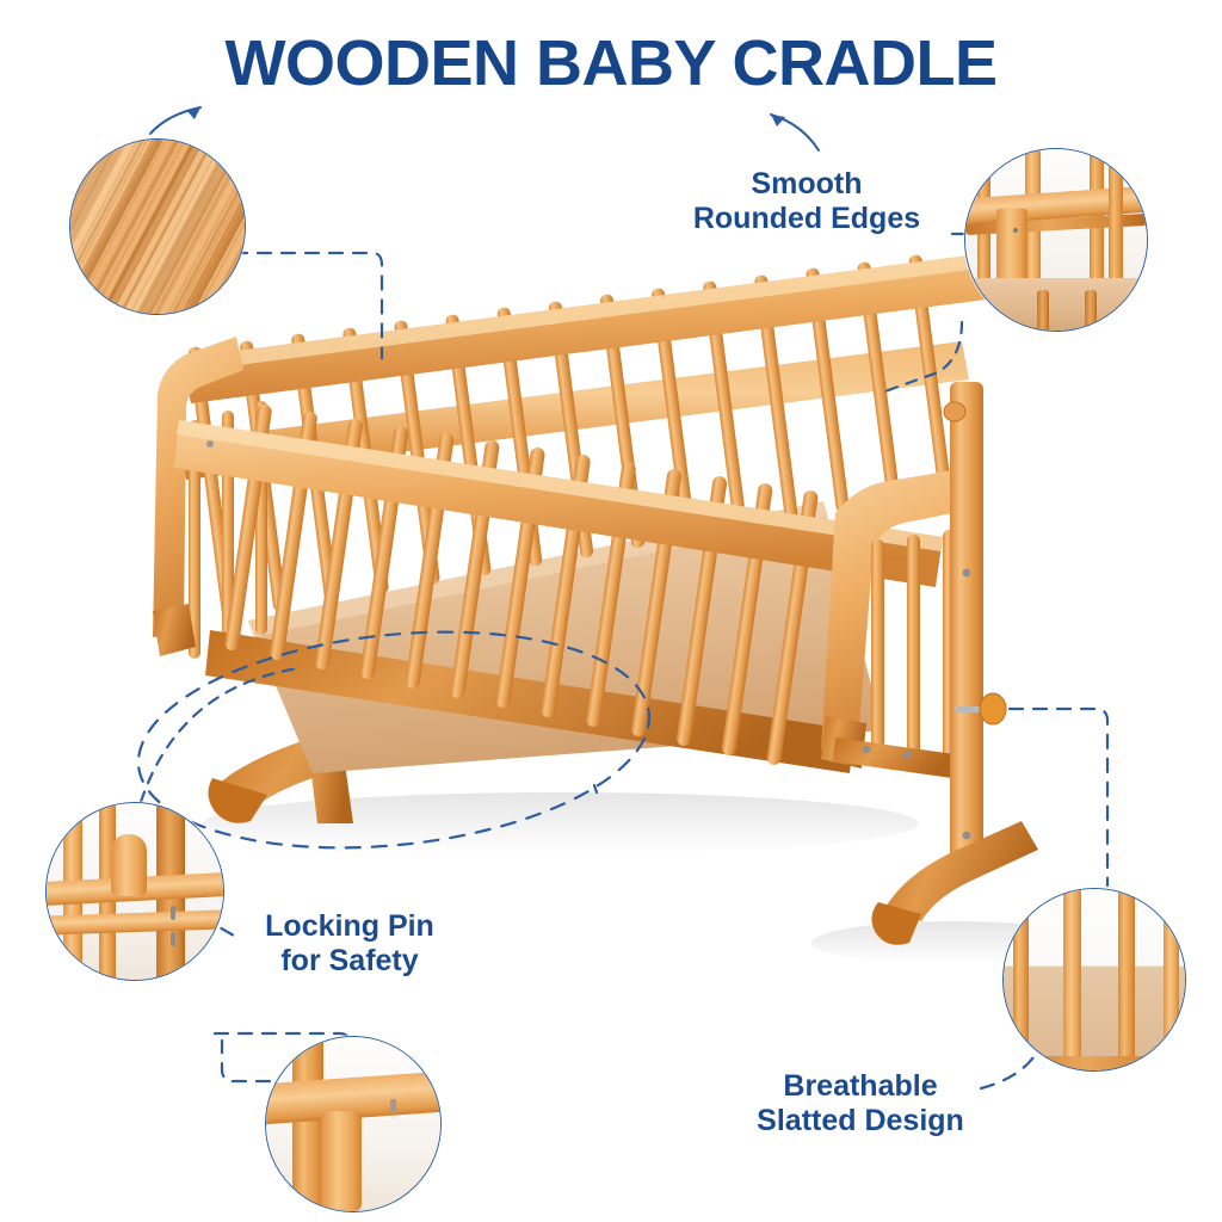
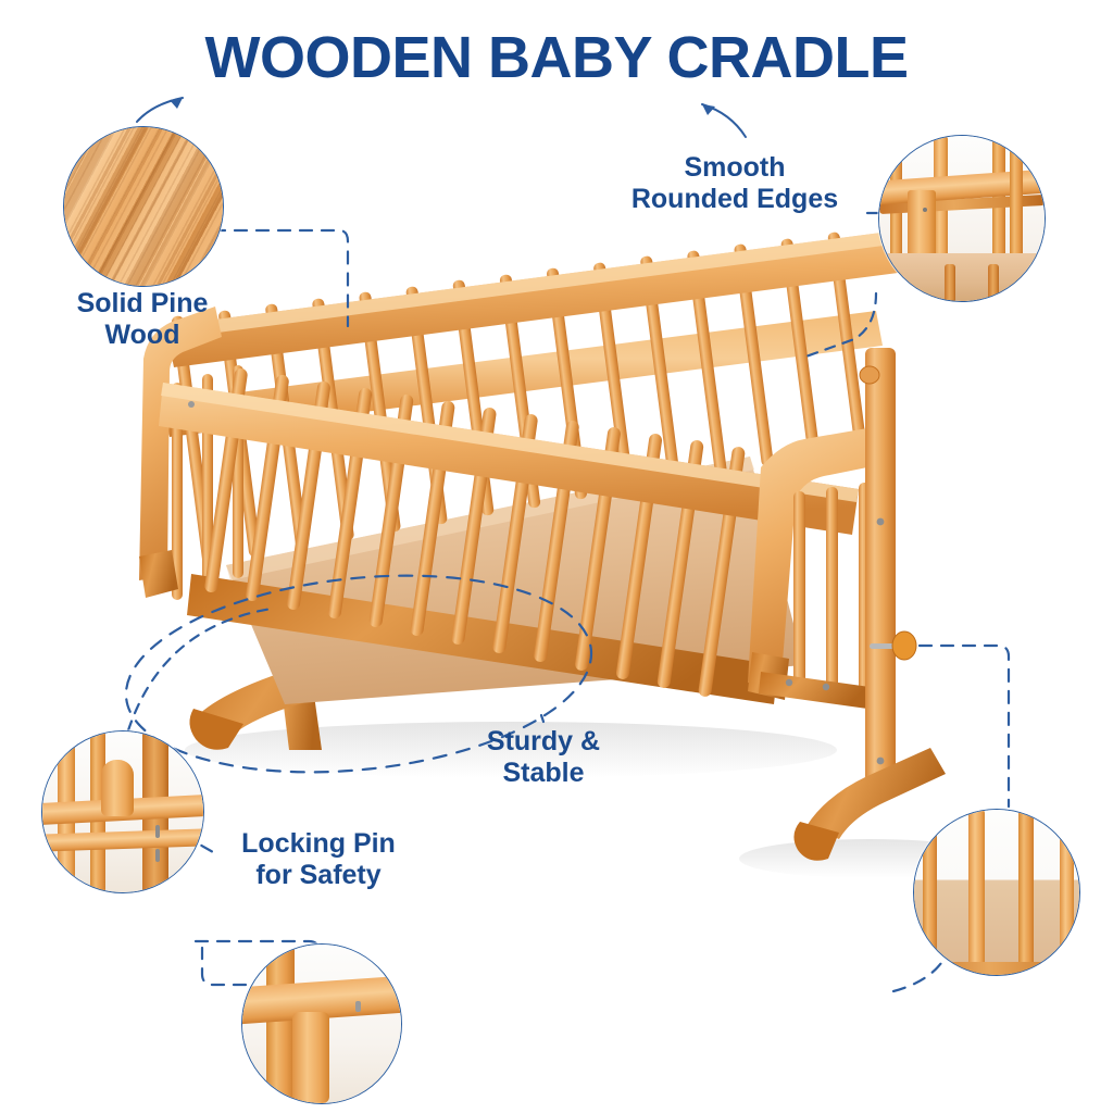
  WOODEN BABY CRADLE
+ Solid Pine
+ Wood
  Smooth
  Rounded Edges
+ Sturdy &
+ Stable
  Locking Pin
  for Safety
- Breathable
- Slatted Design
